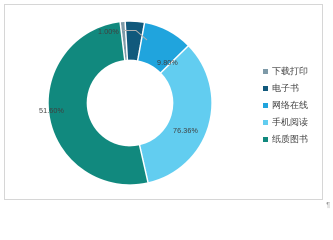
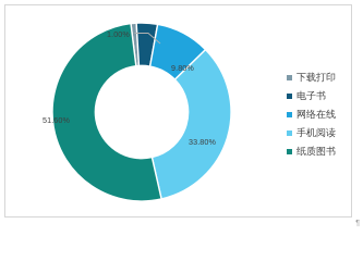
  1.00%
  9.80%
- 76.36%
+ 33.80%
  51.60%
  下载打印
  电子书
  网络在线
  手机阅读
  纸质图书
